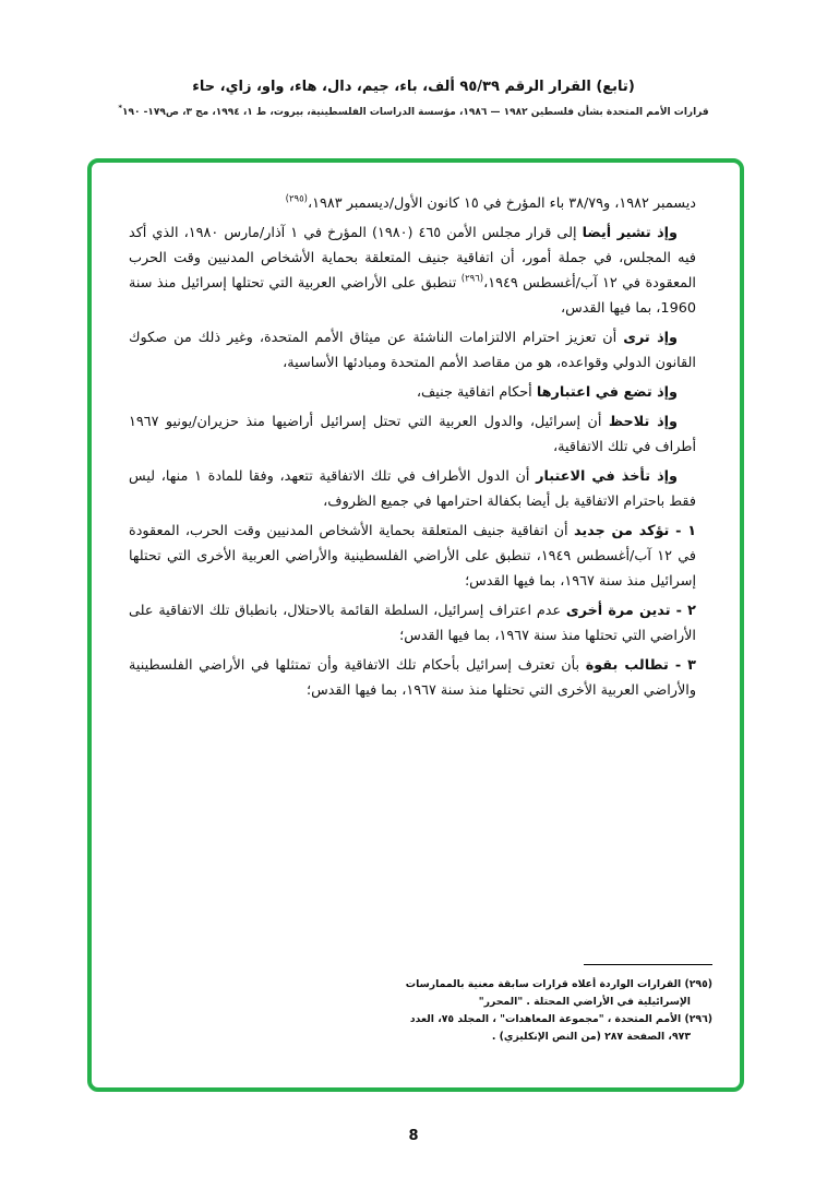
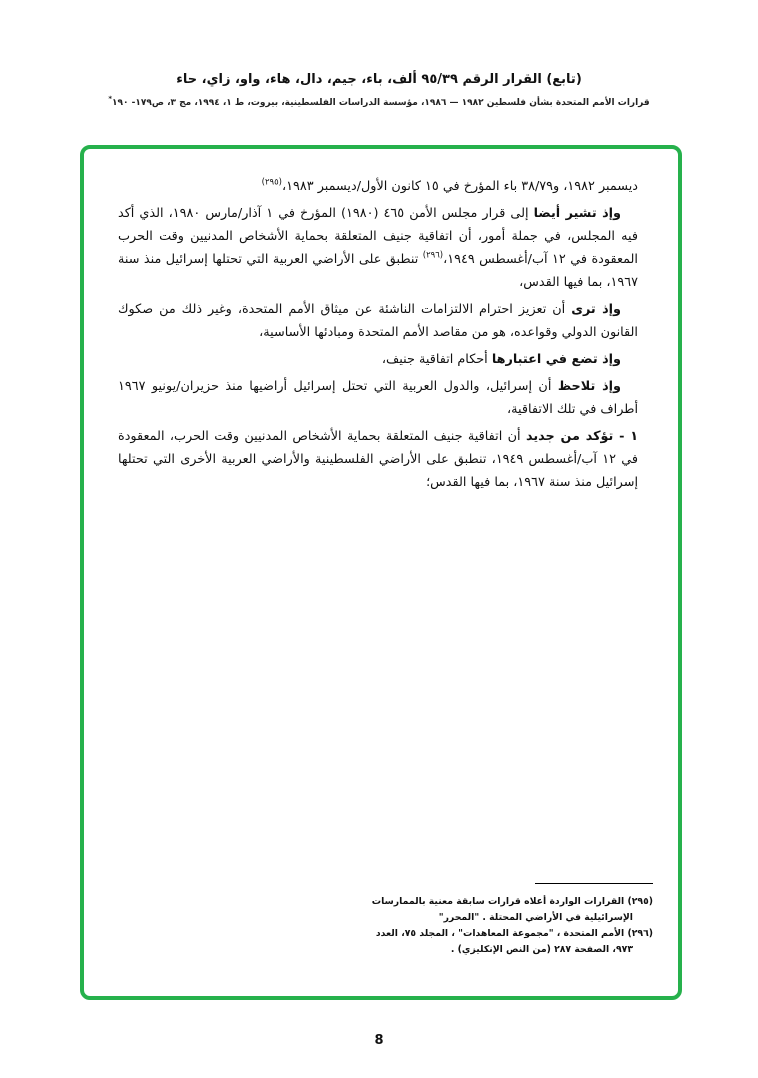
  (تابع) القرار الرقم ٩٥/٣٩ ألف، باء، جيم، دال، هاء، واو، زاي، حاء
  قرارات الأمم المتحدة بشأن فلسطين ١٩٨٢ — ١٩٨٦، مؤسسة الدراسات الفلسطينية، بيروت، ط ١، ١٩٩٤، مج ٣، ص١٧٩- ١٩٠*
  ديسمبر ١٩٨٢، و٣٨/٧٩ باء المؤرخ في ١٥ كانون الأول/ديسمبر ١٩٨٣،(٢٩٥)
- وإذ تشير أيضا إلى قرار مجلس الأمن ٤٦٥ (١٩٨٠) المؤرخ في ١ آذار/مارس ١٩٨٠، الذي أكد فيه المجلس، في جملة أمور، أن اتفاقية جنيف المتعلقة بحماية الأشخاص المدنيين وقت الحرب المعقودة في ١٢ آب/أغسطس ١٩٤٩،(٢٩٦) تنطبق على الأراضي العربية التي تحتلها إسرائيل منذ سنة 1960، بما فيها القدس،
+ وإذ تشير أيضا إلى قرار مجلس الأمن ٤٦٥ (١٩٨٠) المؤرخ في ١ آذار/مارس ١٩٨٠، الذي أكد فيه المجلس، في جملة أمور، أن اتفاقية جنيف المتعلقة بحماية الأشخاص المدنيين وقت الحرب المعقودة في ١٢ آب/أغسطس ١٩٤٩،(٢٩٦) تنطبق على الأراضي العربية التي تحتلها إسرائيل منذ سنة ١٩٦٧، بما فيها القدس،
  وإذ ترى أن تعزيز احترام الالتزامات الناشئة عن ميثاق الأمم المتحدة، وغير ذلك من صكوك القانون الدولي وقواعده، هو من مقاصد الأمم المتحدة ومبادئها الأساسية،
  وإذ تضع في اعتبارها أحكام اتفاقية جنيف،
  وإذ تلاحظ أن إسرائيل، والدول العربية التي تحتل إسرائيل أراضيها منذ حزيران/يونيو ١٩٦٧ أطراف في تلك الاتفاقية،
- وإذ تأخذ في الاعتبار أن الدول الأطراف في تلك الاتفاقية تتعهد، وفقا للمادة ١ منها، ليس فقط باحترام الاتفاقية بل أيضا بكفالة احترامها في جميع الظروف،
  ١ - تؤكد من جديد أن اتفاقية جنيف المتعلقة بحماية الأشخاص المدنيين وقت الحرب، المعقودة في ١٢ آب/أغسطس ١٩٤٩، تنطبق على الأراضي الفلسطينية والأراضي العربية الأخرى التي تحتلها إسرائيل منذ سنة ١٩٦٧، بما فيها القدس؛
- ٢ - تدين مرة أخرى عدم اعتراف إسرائيل، السلطة القائمة بالاحتلال، بانطباق تلك الاتفاقية على الأراضي التي تحتلها منذ سنة ١٩٦٧، بما فيها القدس؛
- ٣ - تطالب بقوة بأن تعترف إسرائيل بأحكام تلك الاتفاقية وأن تمتثلها في الأراضي الفلسطينية والأراضي العربية الأخرى التي تحتلها منذ سنة ١٩٦٧، بما فيها القدس؛
  (٢٩٥) القرارات الواردة أعلاه قرارات سابقة معنية بالممارسات الإسرائيلية في الأراضي المحتلة . "المحرر"
  (٢٩٦) الأمم المتحدة ، "مجموعة المعاهدات" ، المجلد ٧٥، العدد ٩٧٣، الصفحة ٢٨٧ (من النص الإنكليزي) .
  8
